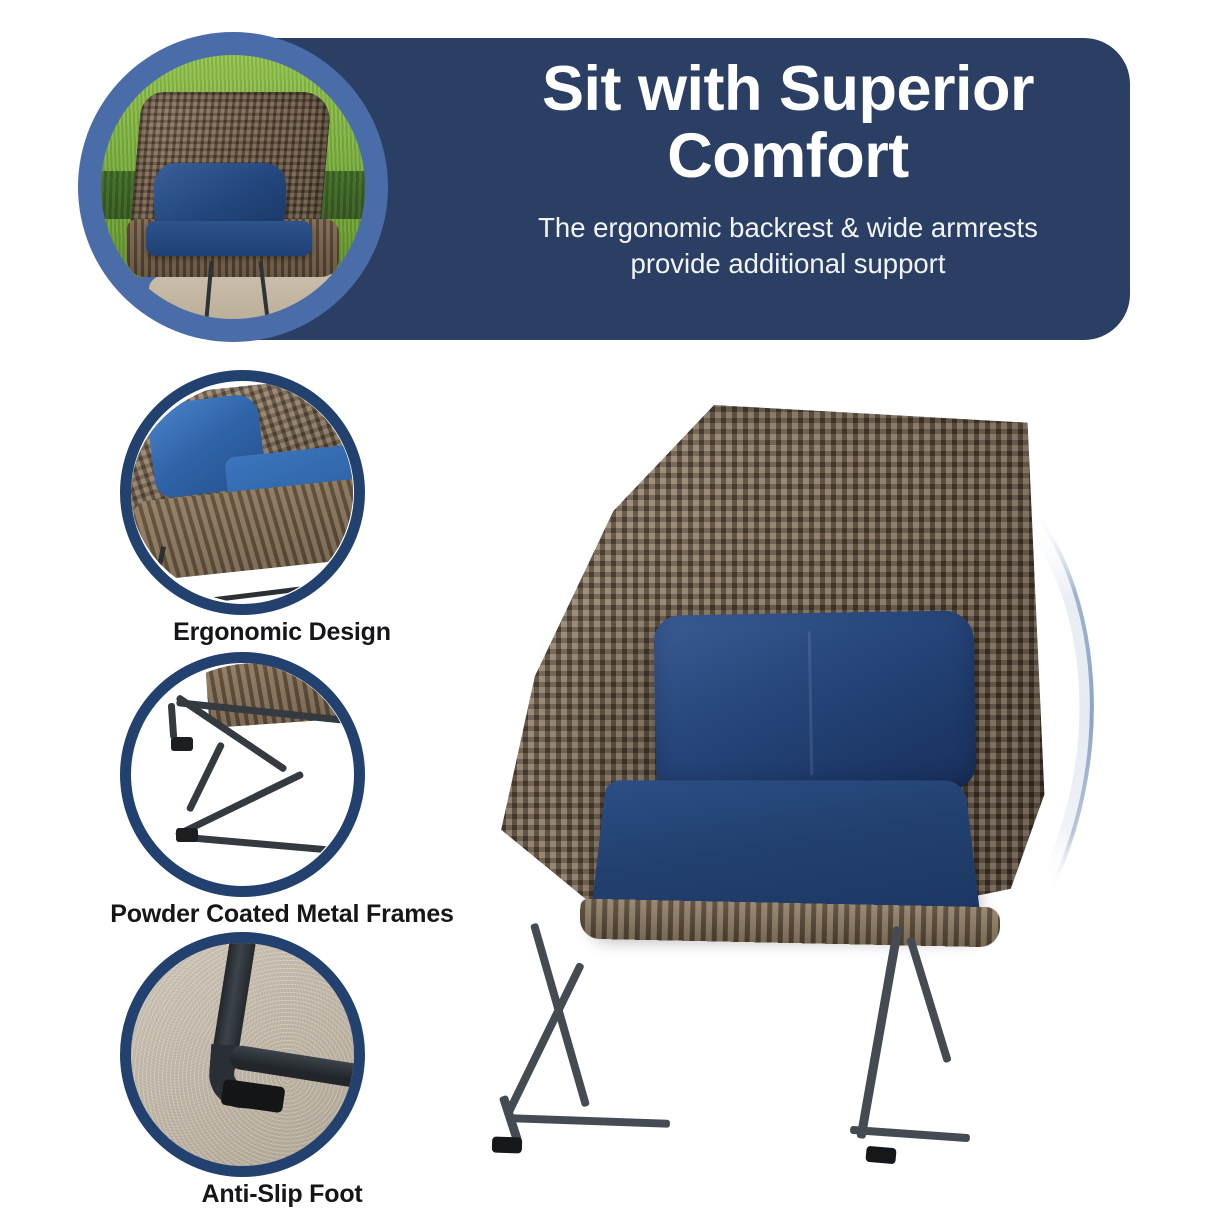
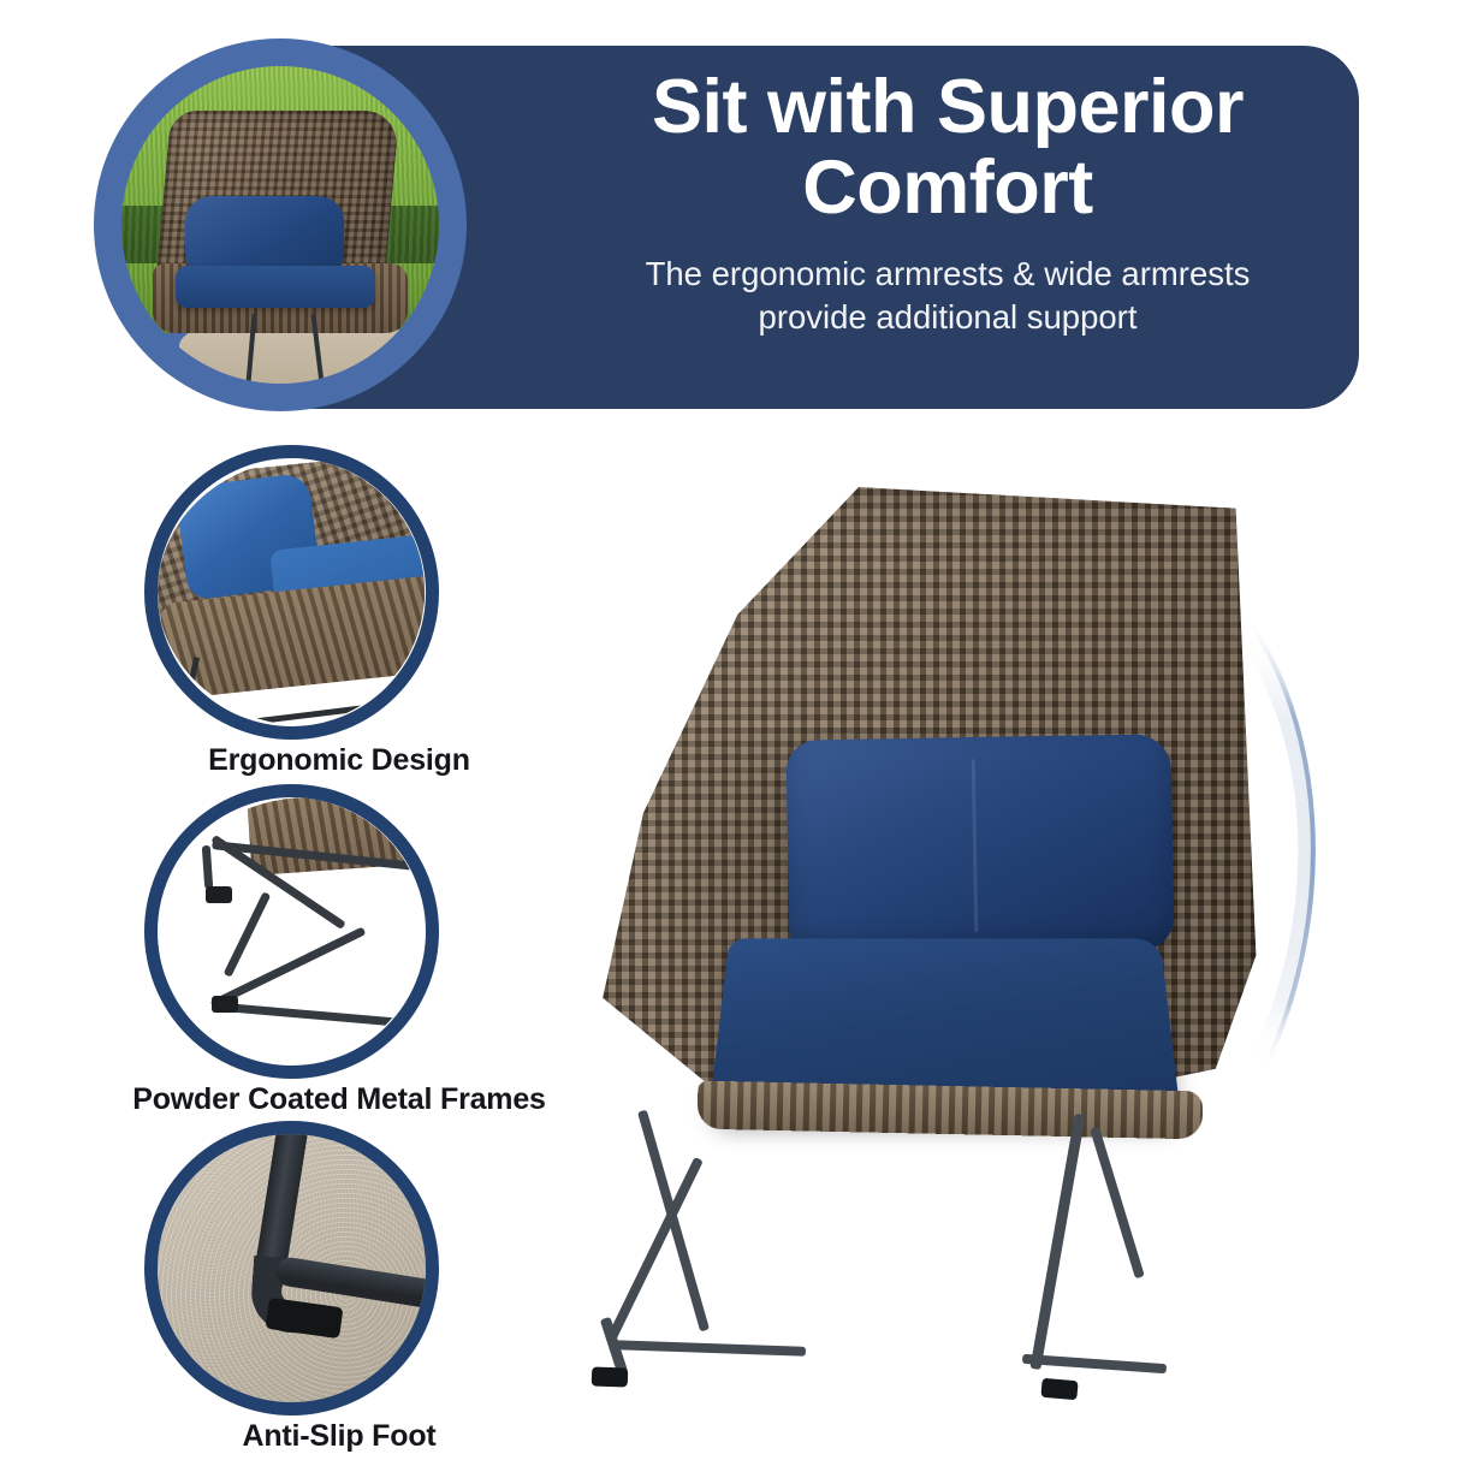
  Sit with Superior
  Comfort
- The ergonomic backrest & wide armrests
+ The ergonomic armrests & wide armrests
  provide additional support
  Ergonomic Design
  Powder Coated Metal Frames
  Anti-Slip Foot
